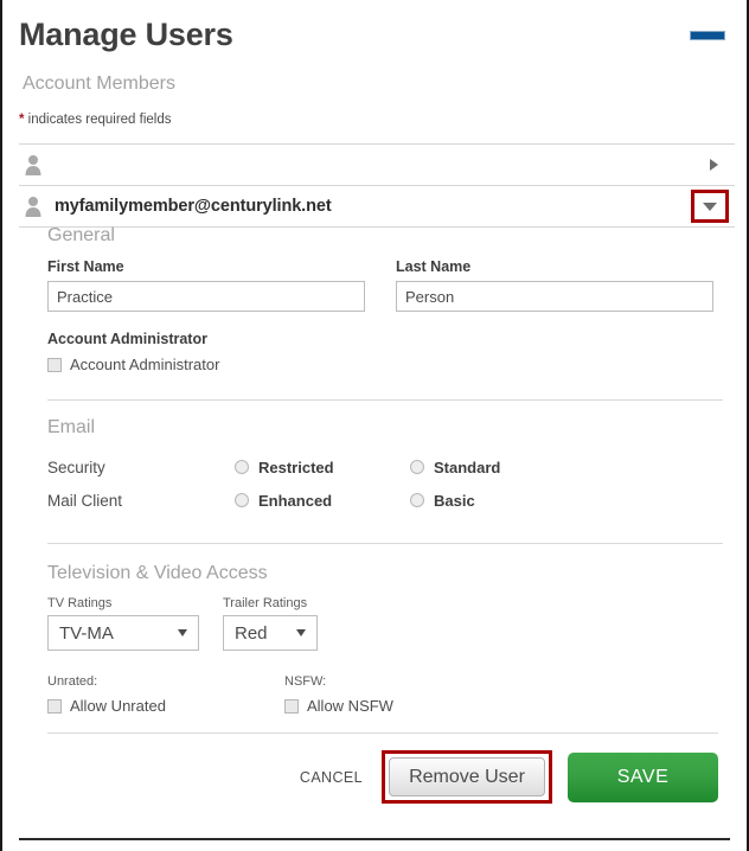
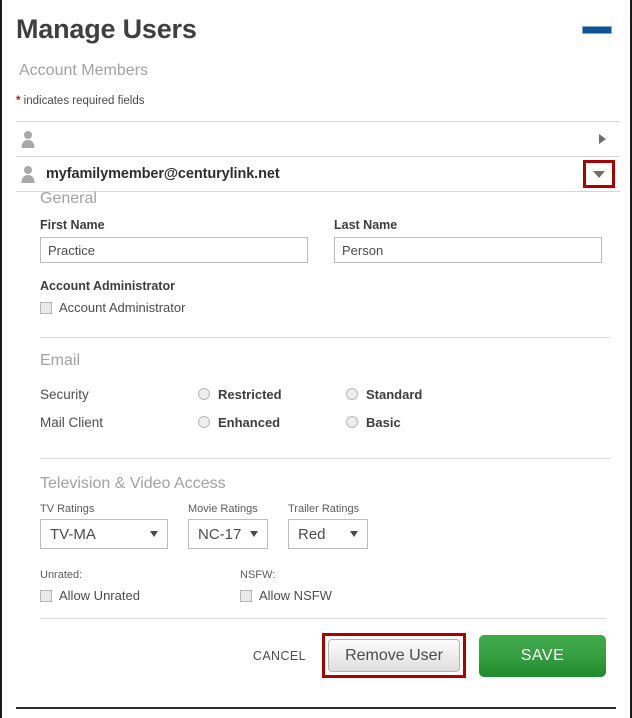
  Manage Users
  Account Members
  * indicates required fields
  myfamilymember@centurylink.net
  General
  First Name
  Practice
  Last Name
  Person
  Account Administrator
  Account Administrator
  Email
  Security
  Restricted
  Standard
  Mail Client
  Enhanced
  Basic
  Television & Video Access
  TV Ratings
  TV-MA
+ Movie Ratings
+ NC-17
  Trailer Ratings
  Red
  Unrated:
  Allow Unrated
  NSFW:
  Allow NSFW
  CANCEL
  Remove User
  SAVE
